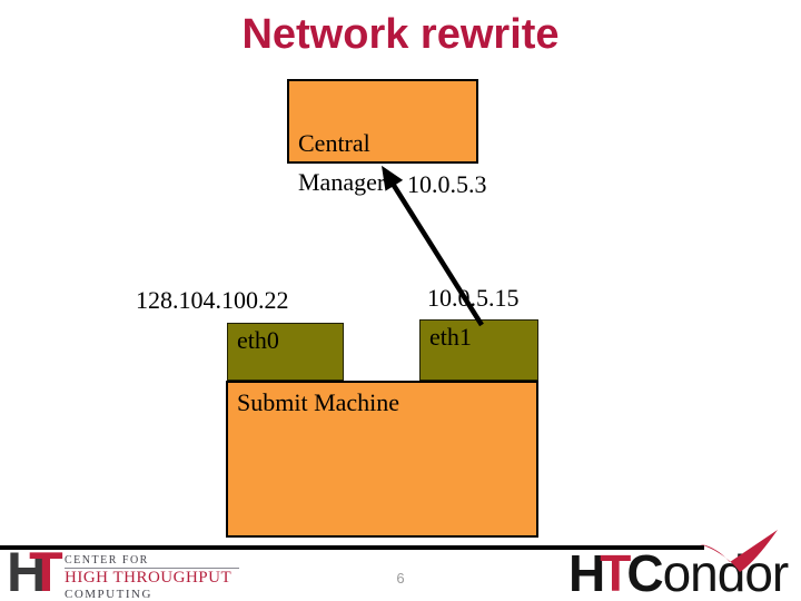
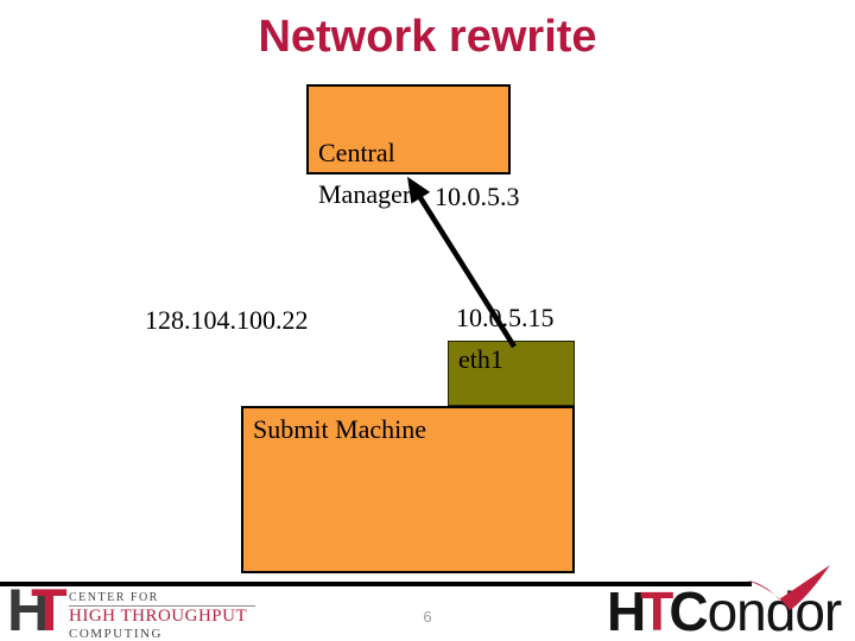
  Network rewrite
  Central
  Manager
  10.0.5.3
  128.104.100.22
  10..5.15
- eth0
  eth1
  Submit Machine
  HT
  CENTER FOR
  HIGH THROUGHPUT
  COMPUTING
  6
  HTCondor
